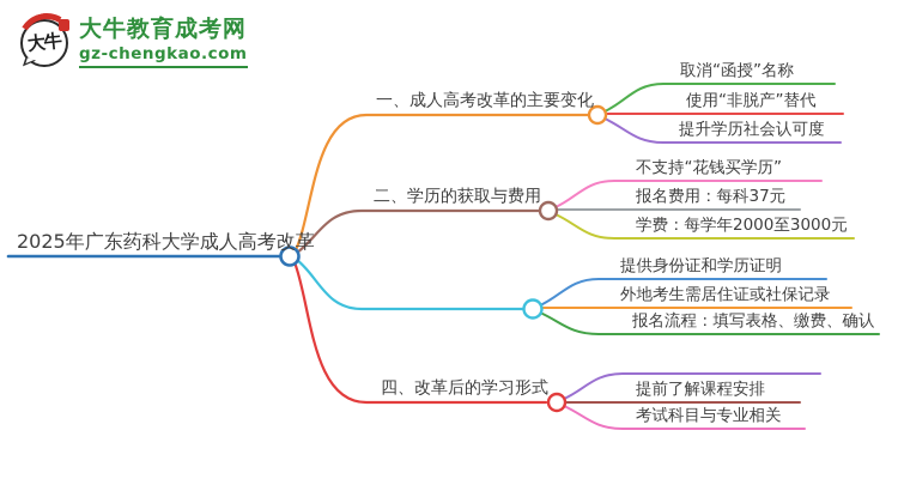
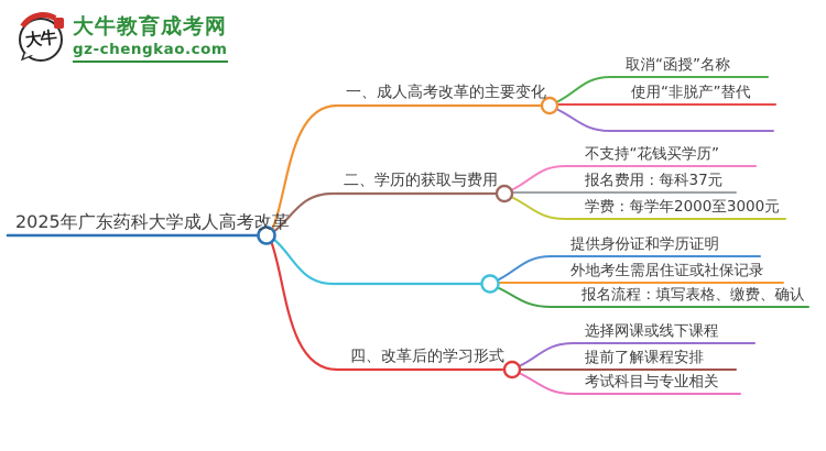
  大牛教育成考网
  gz-chengkao.com
  2025年广东药科大学成人高考改革
  一、成人高考改革的主要变化
  二、学历的获取与费用
  四、改革后的学习形式
  取消“函授”名称
  使用“非脱产”替代
- 提升学历社会认可度
  不支持“花钱买学历”
  报名费用：每科37元
  学费：每学年2000至3000元
  提供身份证和学历证明
  外地考生需居住证或社保记录
  报名流程：填写表格、缴费、确认
+ 选择网课或线下课程
  提前了解课程安排
  考试科目与专业相关
